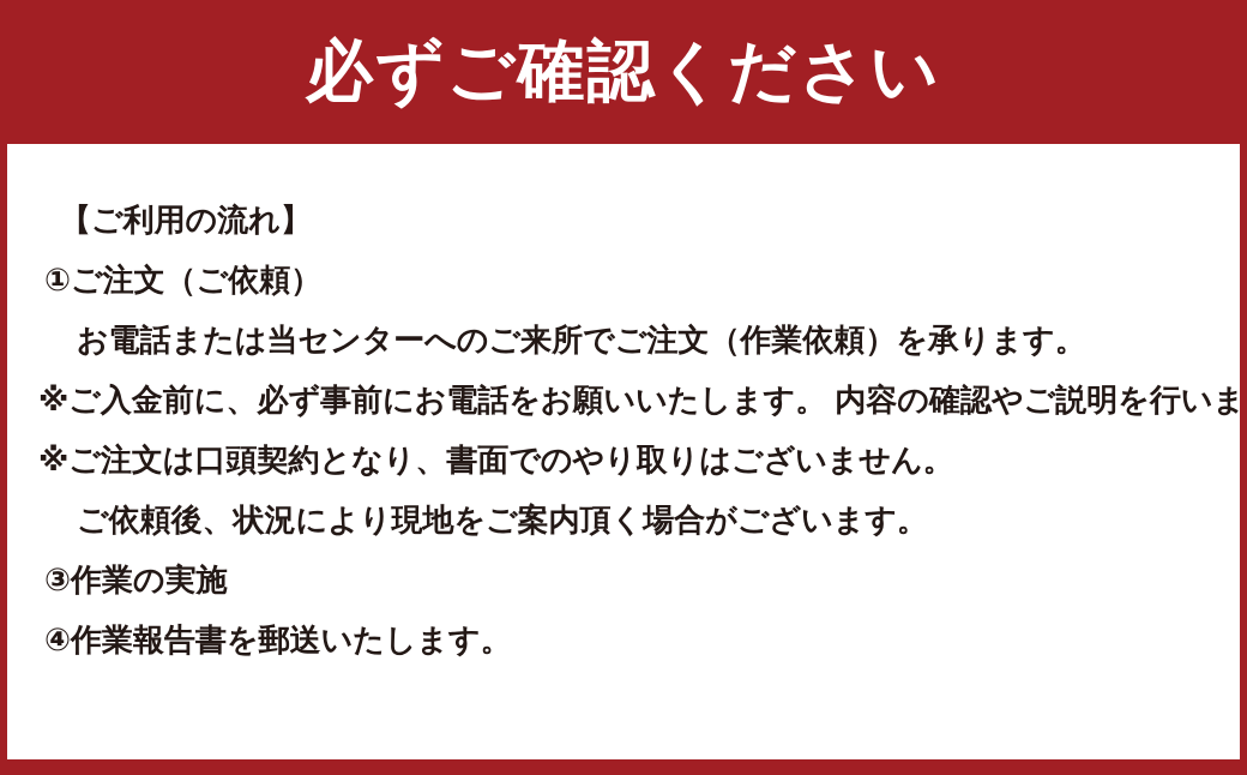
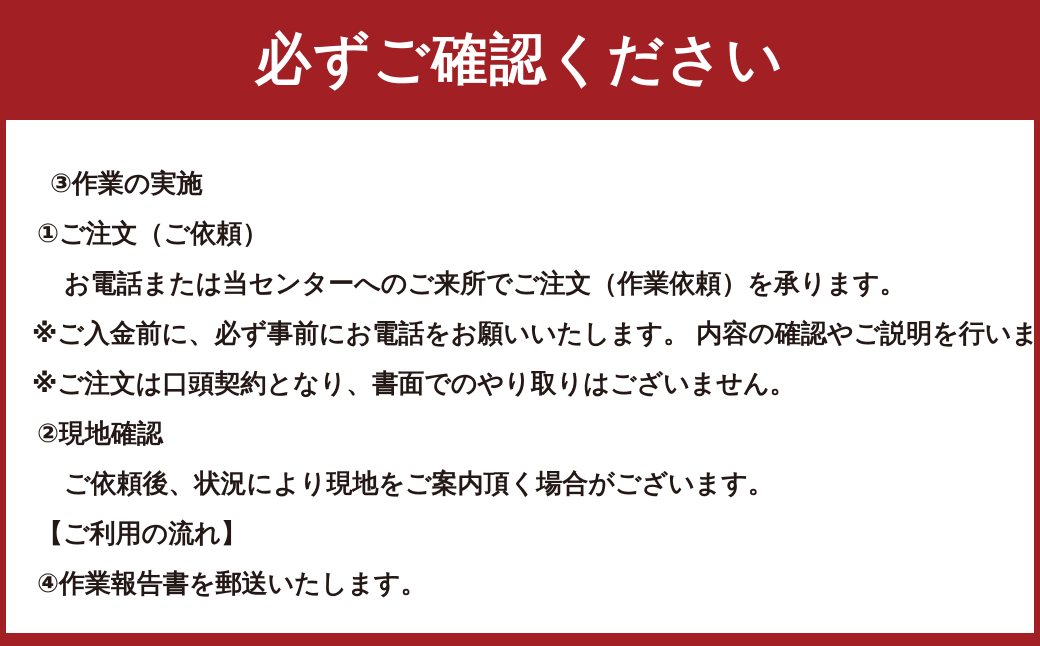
  必ずご確認ください
- 【ご利用の流れ】
+ ③作業の実施
  ①ご注文（ご依頼）
  お電話または当センターへのご来所でご注文（作業依頼）を承ります。
  ※ご入金前に、必ず事前にお電話をお願いいたします。 内容の確認やご説明を行いま
  ※ご注文は口頭契約となり、書面でのやり取りはございません。
+ ②現地確認
  ご依頼後、状況により現地をご案内頂く場合がございます。
- ③作業の実施
+ 【ご利用の流れ】
  ④作業報告書を郵送いたします。
